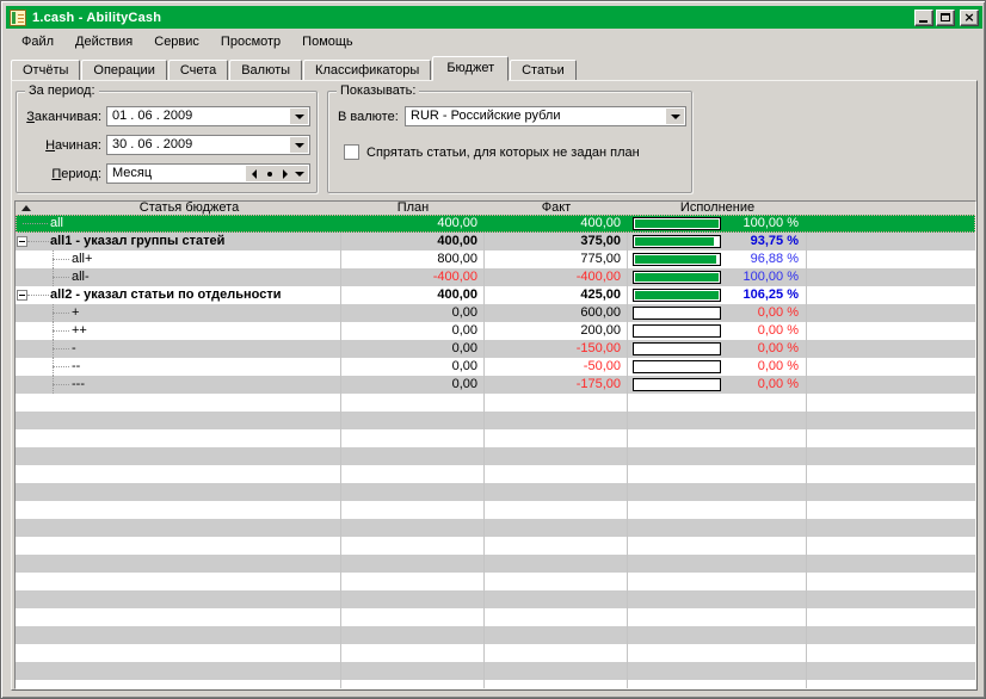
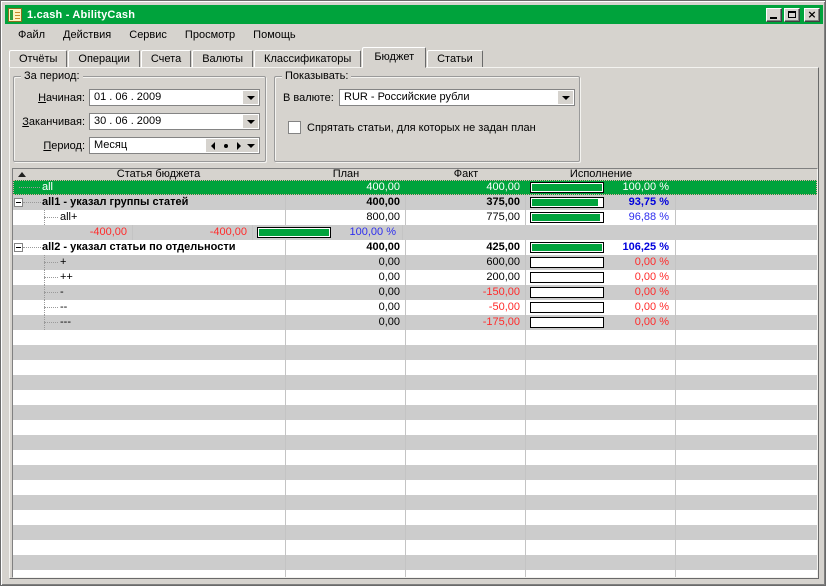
  1.cash - AbilityCash
  ×
  Файл
  Действия
  Сервис
  Просмотр
  Помощь
  Отчёты
  Операции
  Счета
  Валюты
  Классификаторы
  Бюджет
  Статьи
  За период:
- Заканчивая:
+ Начиная:
  01 . 06 . 2009
- Начиная:
+ Заканчивая:
  30 . 06 . 2009
  Период:
  Месяц
  Показывать:
  В валюте:
  RUR - Российские рубли
  Спрятать статьи, для которых не задан план
  Статья бюджета
  План
  Факт
  Исполнение
  all
  400,00
  400,00
  100,00 %
  all1 - указал группы статей
  400,00
  375,00
  93,75 %
  all+
  800,00
  775,00
  96,88 %
- all-
  -400,00
  -400,00
  100,00 %
  all2 - указал статьи по отдельности
  400,00
  425,00
  106,25 %
  +
  0,00
  600,00
  0,00 %
  ++
  0,00
  200,00
  0,00 %
  -
  0,00
  -150,00
  0,00 %
  --
  0,00
  -50,00
  0,00 %
  ---
  0,00
  -175,00
  0,00 %
